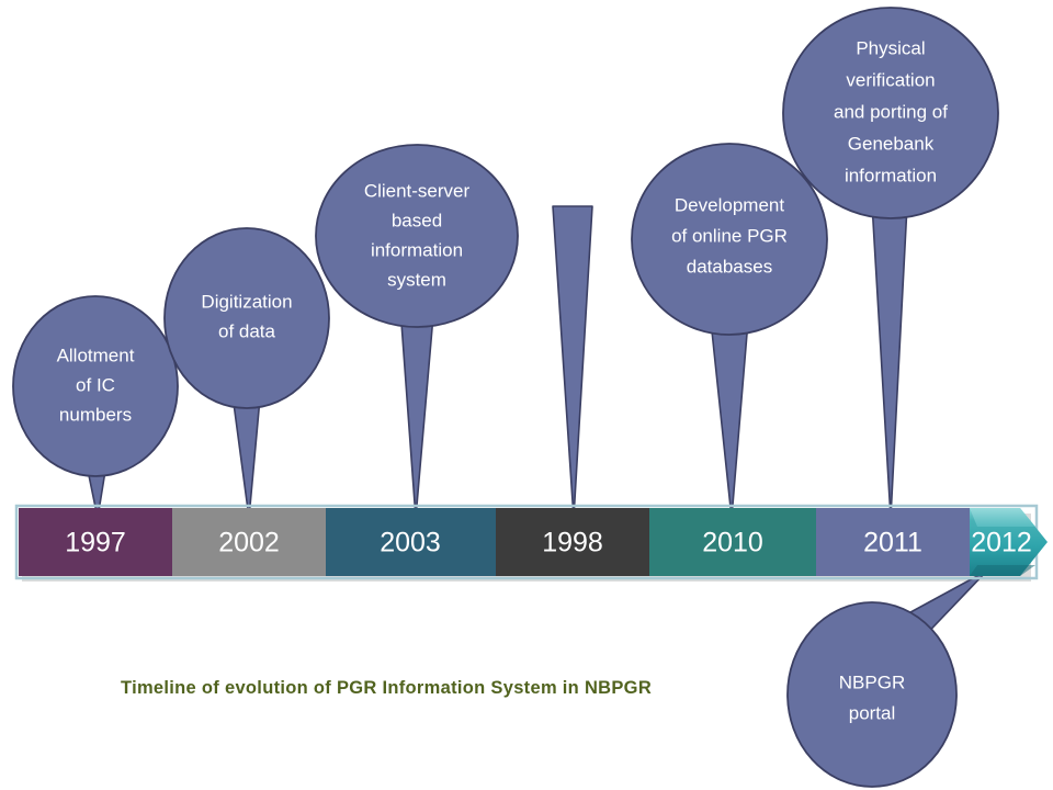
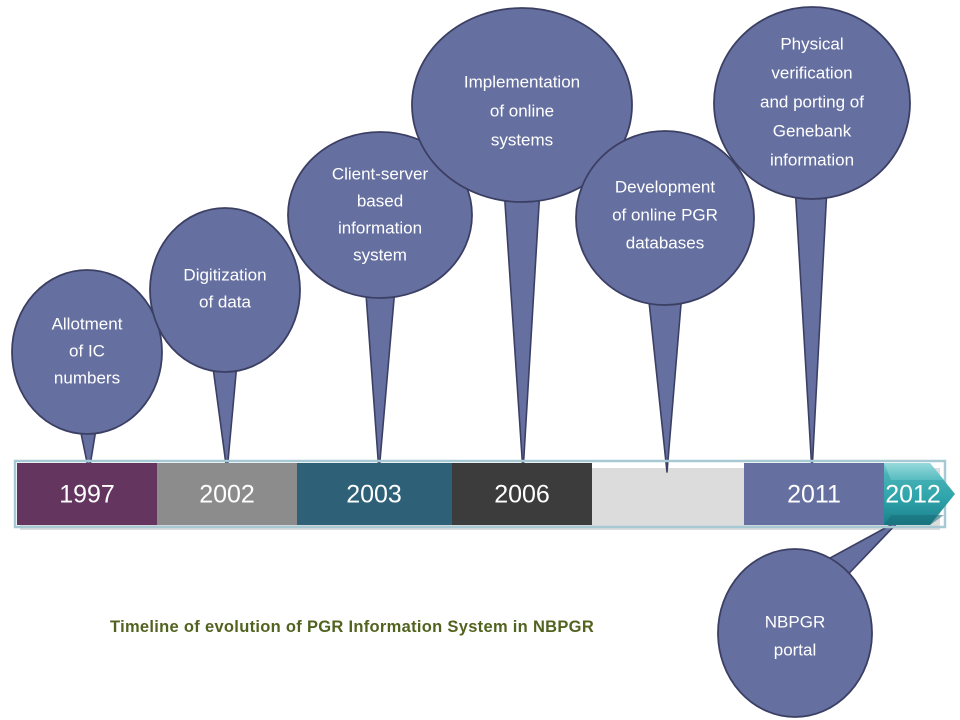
  Allotment
  of IC
  numbers
  Digitization
  of data
  Client-server
  based
  information
  system
+ Implementation
+ of online
+ systems
  Development
  of online PGR
  databases
  Physical
  verification
  and porting of
  Genebank
  information
  NBPGR
  portal
  1997
  2002
  2003
- 1998
+ 2006
- 2010
  2011
  2012
  Timeline of evolution of PGR Information System in NBPGR
